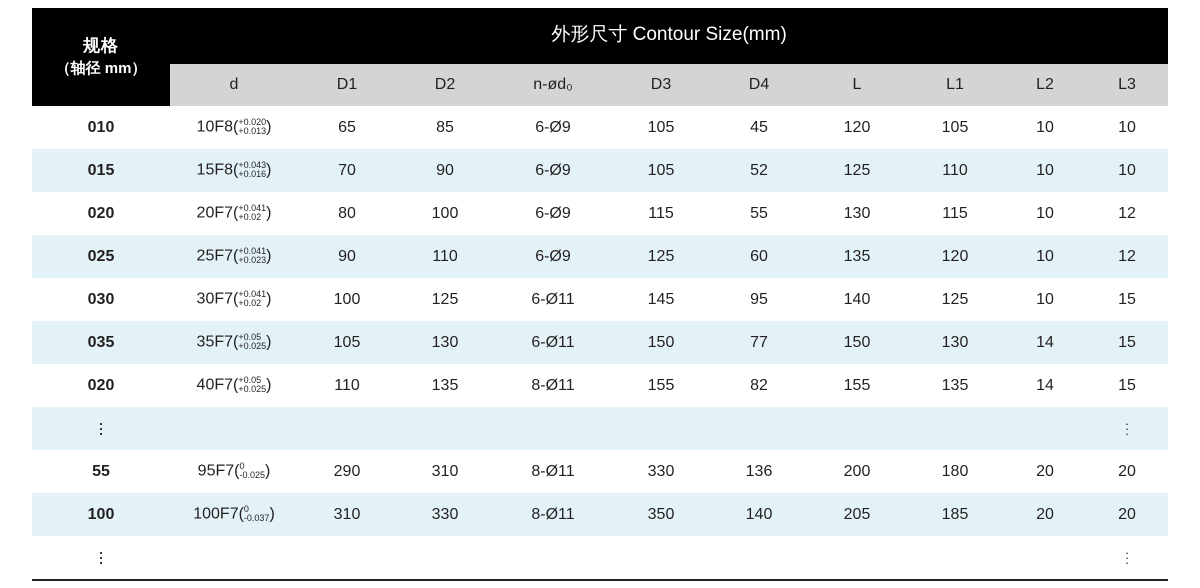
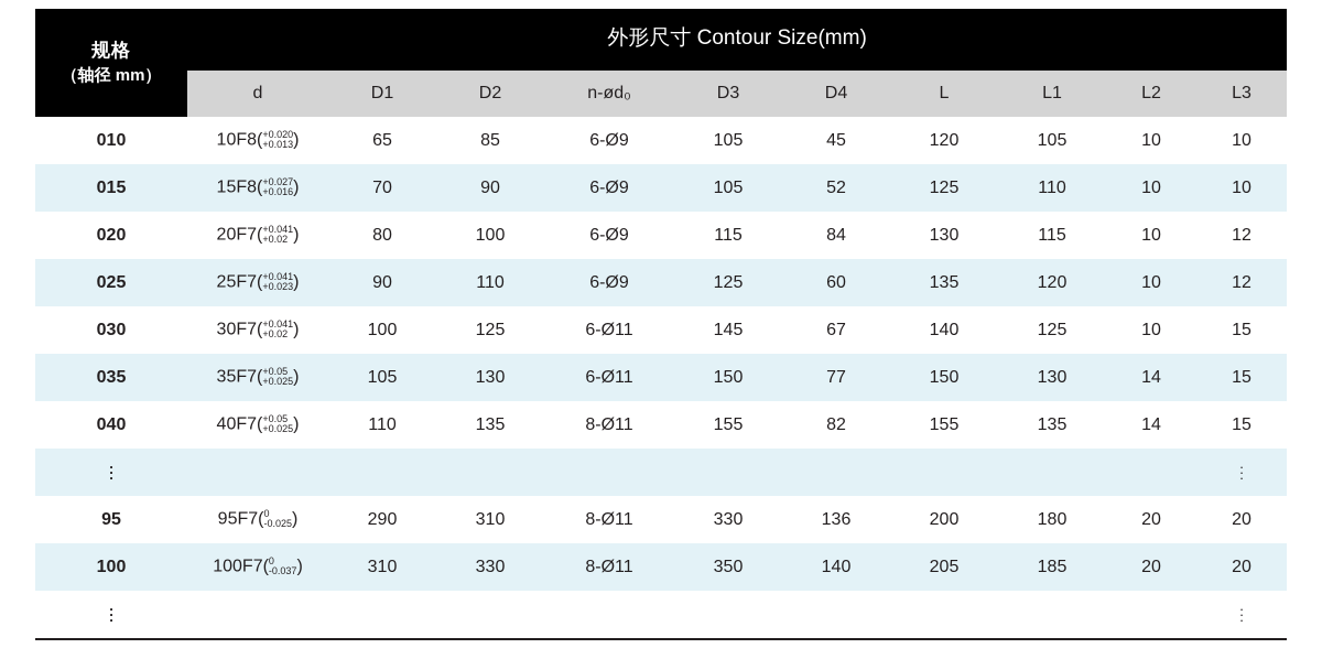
  规格 （轴径 mm）	外形尺寸 Contour Size(mm)
  d	D1	D2	n-ød₀	D3	D4	L	L1	L2	L3
  010	10F8(+0.020+0.013)	65	85	6-Ø9	105	45	120	105	10	10
- 015	15F8(+0.043+0.016)	70	90	6-Ø9	105	52	125	110	10	10
+ 015	15F8(+0.027+0.016)	70	90	6-Ø9	105	52	125	110	10	10
- 020	20F7(+0.041+0.02 )	80	100	6-Ø9	115	55	130	115	10	12
+ 020	20F7(+0.041+0.02 )	80	100	6-Ø9	115	84	130	115	10	12
  025	25F7(+0.041+0.023)	90	110	6-Ø9	125	60	135	120	10	12
- 030	30F7(+0.041+0.02 )	100	125	6-Ø11	145	95	140	125	10	15
+ 030	30F7(+0.041+0.02 )	100	125	6-Ø11	145	67	140	125	10	15
  035	35F7(+0.05 +0.025)	105	130	6-Ø11	150	77	150	130	14	15
- 020	40F7(+0.05 +0.025)	110	135	8-Ø11	155	82	155	135	14	15
+ 040	40F7(+0.05 +0.025)	110	135	8-Ø11	155	82	155	135	14	15
  ...										...
- 55	95F7(0-0.025)	290	310	8-Ø11	330	136	200	180	20	20
+ 95	95F7(0-0.025)	290	310	8-Ø11	330	136	200	180	20	20
  100	100F7(0-0.037)	310	330	8-Ø11	350	140	205	185	20	20
  ...										...
